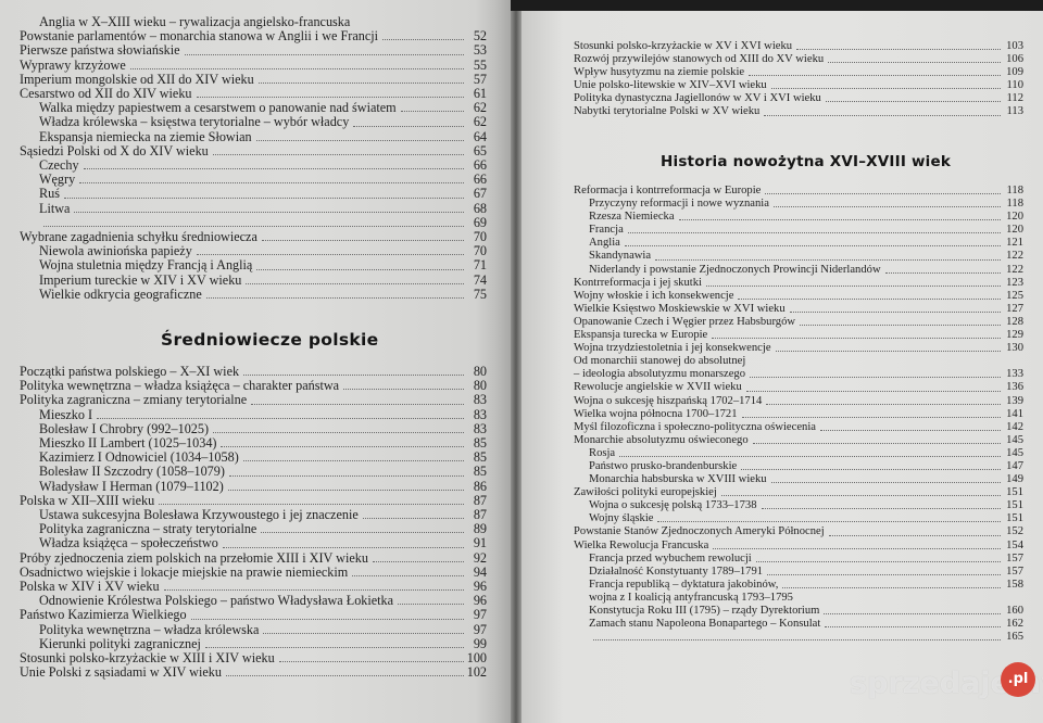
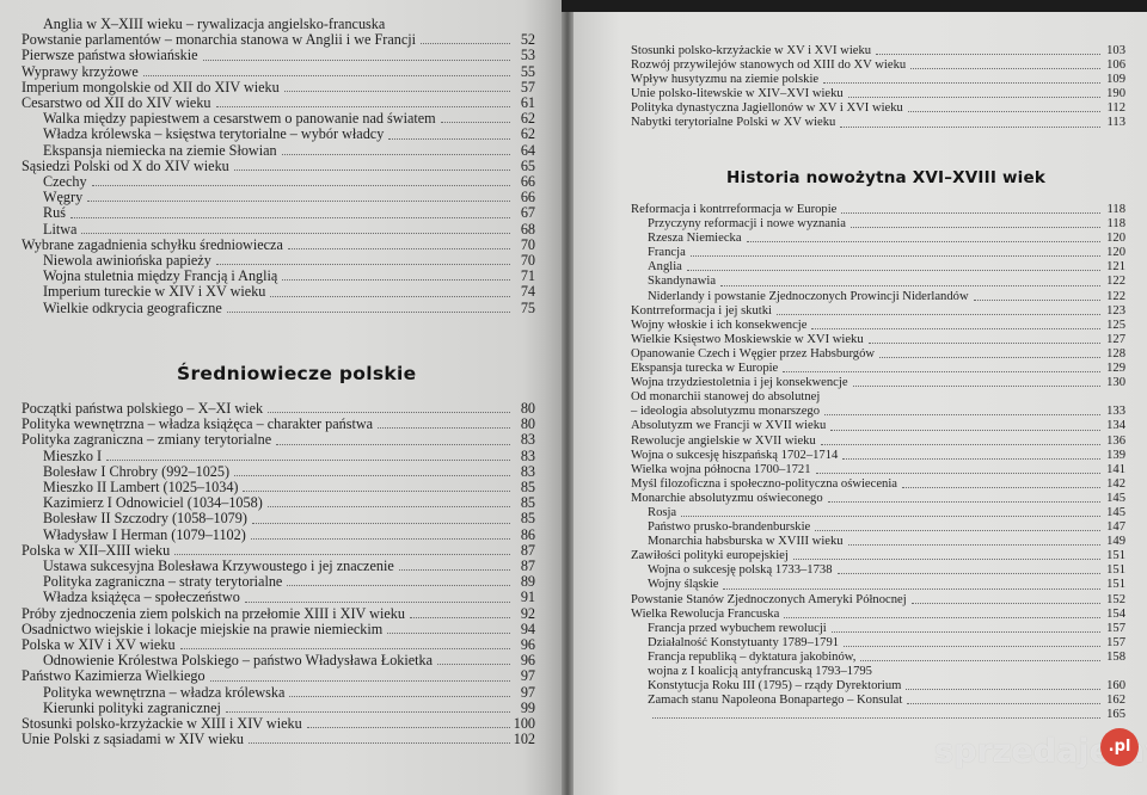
  Anglia w X–XIII wieku – rywalizacja angielsko-francuska
  Powstanie parlamentów – monarchia stanowa w Anglii i we Francji
  52
  Pierwsze państwa słowiańskie
  53
  Wyprawy krzyżowe
  55
  Imperium mongolskie od XII do XIV wieku
  57
  Cesarstwo od XII do XIV wieku
  61
  Walka między papiestwem a cesarstwem o panowanie nad światem
  62
  Władza królewska – księstwa terytorialne – wybór władcy
  62
  Ekspansja niemiecka na ziemie Słowian
  64
  Sąsiedzi Polski od X do XIV wieku
  65
  Czechy
  66
  Węgry
  66
  Ruś
  67
  Litwa
  68
- 69
  Wybrane zagadnienia schyłku średniowiecza
  70
  Niewola awiniońska papieży
  70
  Wojna stuletnia między Francją i Anglią
  71
  Imperium tureckie w XIV i XV wieku
  74
  Wielkie odkrycia geograficzne
  75
  Średniowiecze polskie
  Początki państwa polskiego – X–XI wiek
  80
  Polityka wewnętrzna – władza książęca – charakter państwa
  80
  Polityka zagraniczna – zmiany terytorialne
  83
  Mieszko I
  83
  Bolesław I Chrobry (992–1025)
  83
  Mieszko II Lambert (1025–1034)
  85
  Kazimierz I Odnowiciel (1034–1058)
  85
  Bolesław II Szczodry (1058–1079)
  85
  Władysław I Herman (1079–1102)
  86
  Polska w XII–XIII wieku
  87
  Ustawa sukcesyjna Bolesława Krzywoustego i jej znaczenie
  87
  Polityka zagraniczna – straty terytorialne
  89
  Władza książęca – społeczeństwo
  91
  Próby zjednoczenia ziem polskich na przełomie XIII i XIV wieku
  92
  Osadnictwo wiejskie i lokacje miejskie na prawie niemieckim
  94
  Polska w XIV i XV wieku
  96
  Odnowienie Królestwa Polskiego – państwo Władysława Łokietka
  96
  Państwo Kazimierza Wielkiego
  97
  Polityka wewnętrzna – władza królewska
  97
  Kierunki polityki zagranicznej
  99
  Stosunki polsko-krzyżackie w XIII i XIV wieku
  100
  Unie Polski z sąsiadami w XIV wieku
  102
  Stosunki polsko-krzyżackie w XV i XVI wieku
  103
  Rozwój przywilejów stanowych od XIII do XV wieku
  106
  Wpływ husytyzmu na ziemie polskie
  109
  Unie polsko-litewskie w XIV–XVI wieku
- 110
+ 190
  Polityka dynastyczna Jagiellonów w XV i XVI wieku
  112
  Nabytki terytorialne Polski w XV wieku
  113
  Historia nowożytna XVI–XVIII wiek
  Reformacja i kontrreformacja w Europie
  118
  Przyczyny reformacji i nowe wyznania
  118
  Rzesza Niemiecka
  120
  Francja
  120
  Anglia
  121
  Skandynawia
  122
  Niderlandy i powstanie Zjednoczonych Prowincji Niderlandów
  122
  Kontrreformacja i jej skutki
  123
  Wojny włoskie i ich konsekwencje
  125
  Wielkie Księstwo Moskiewskie w XVI wieku
  127
  Opanowanie Czech i Węgier przez Habsburgów
  128
  Ekspansja turecka w Europie
  129
  Wojna trzydziestoletnia i jej konsekwencje
  130
  Od monarchii stanowej do absolutnej
  – ideologia absolutyzmu monarszego
  133
+ Absolutyzm we Francji w XVII wieku
+ 134
  Rewolucje angielskie w XVII wieku
  136
  Wojna o sukcesję hiszpańską 1702–1714
  139
  Wielka wojna północna 1700–1721
  141
  Myśl filozoficzna i społeczno-polityczna oświecenia
  142
  Monarchie absolutyzmu oświeconego
  145
  Rosja
  145
  Państwo prusko-brandenburskie
  147
  Monarchia habsburska w XVIII wieku
  149
  Zawiłości polityki europejskiej
  151
  Wojna o sukcesję polską 1733–1738
  151
  Wojny śląskie
  151
  Powstanie Stanów Zjednoczonych Ameryki Północnej
  152
  Wielka Rewolucja Francuska
  154
  Francja przed wybuchem rewolucji
  157
  Działalność Konstytuanty 1789–1791
  157
  Francja republiką – dyktatura jakobinów,
  158
  wojna z I koalicją antyfrancuską 1793–1795
  Konstytucja Roku III (1795) – rządy Dyrektorium
  160
  Zamach stanu Napoleona Bonapartego – Konsulat
  162
  165
  .pl
